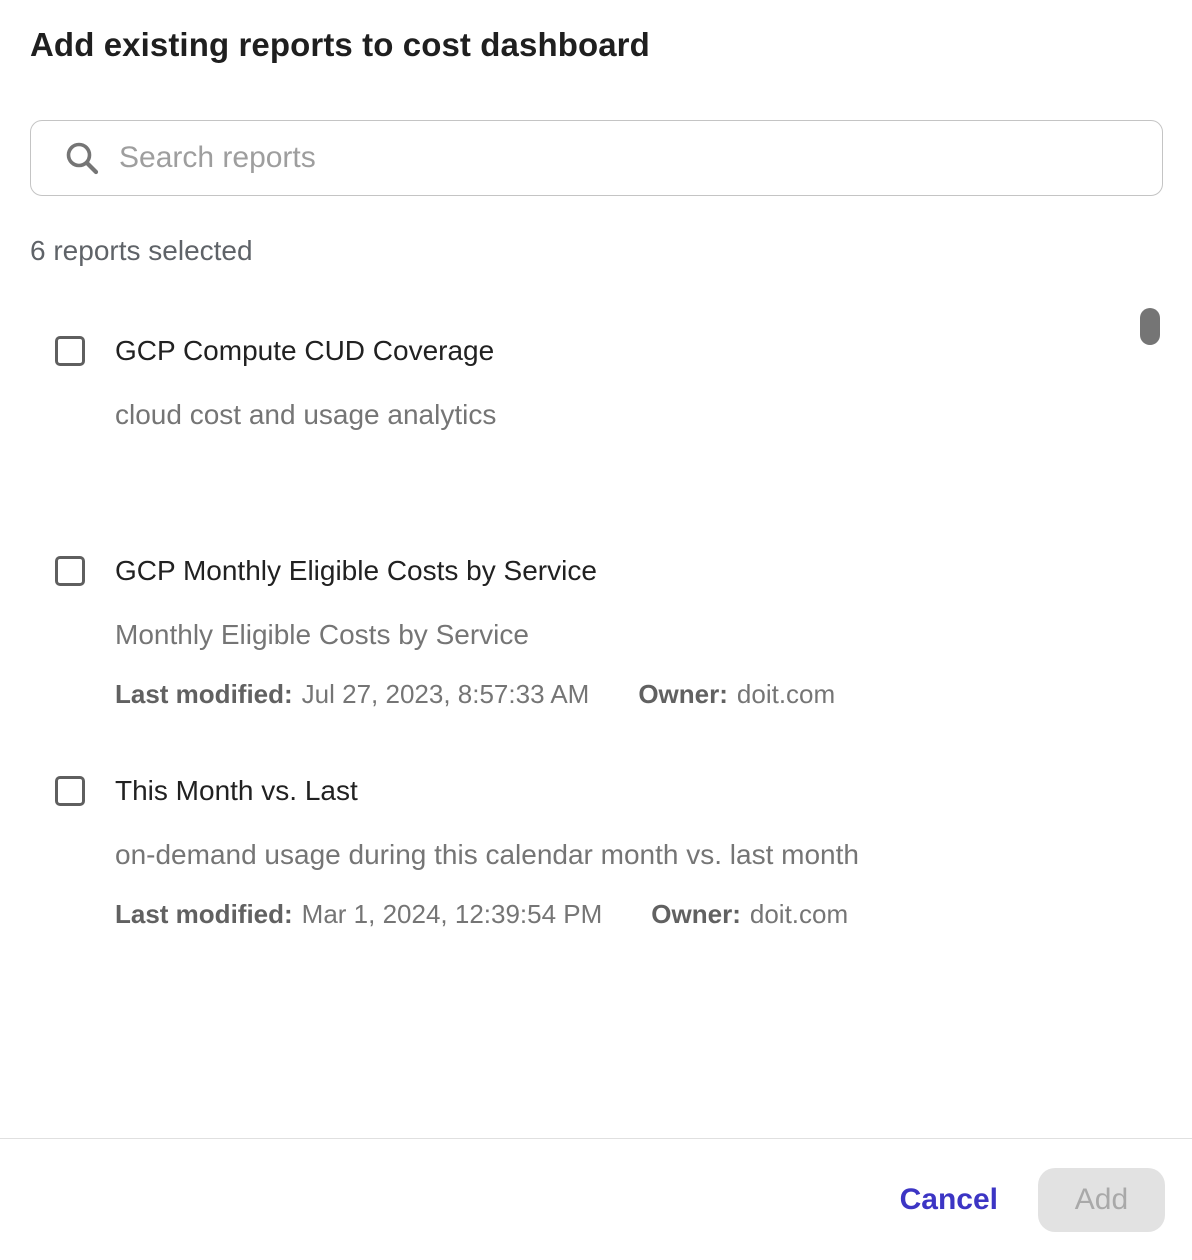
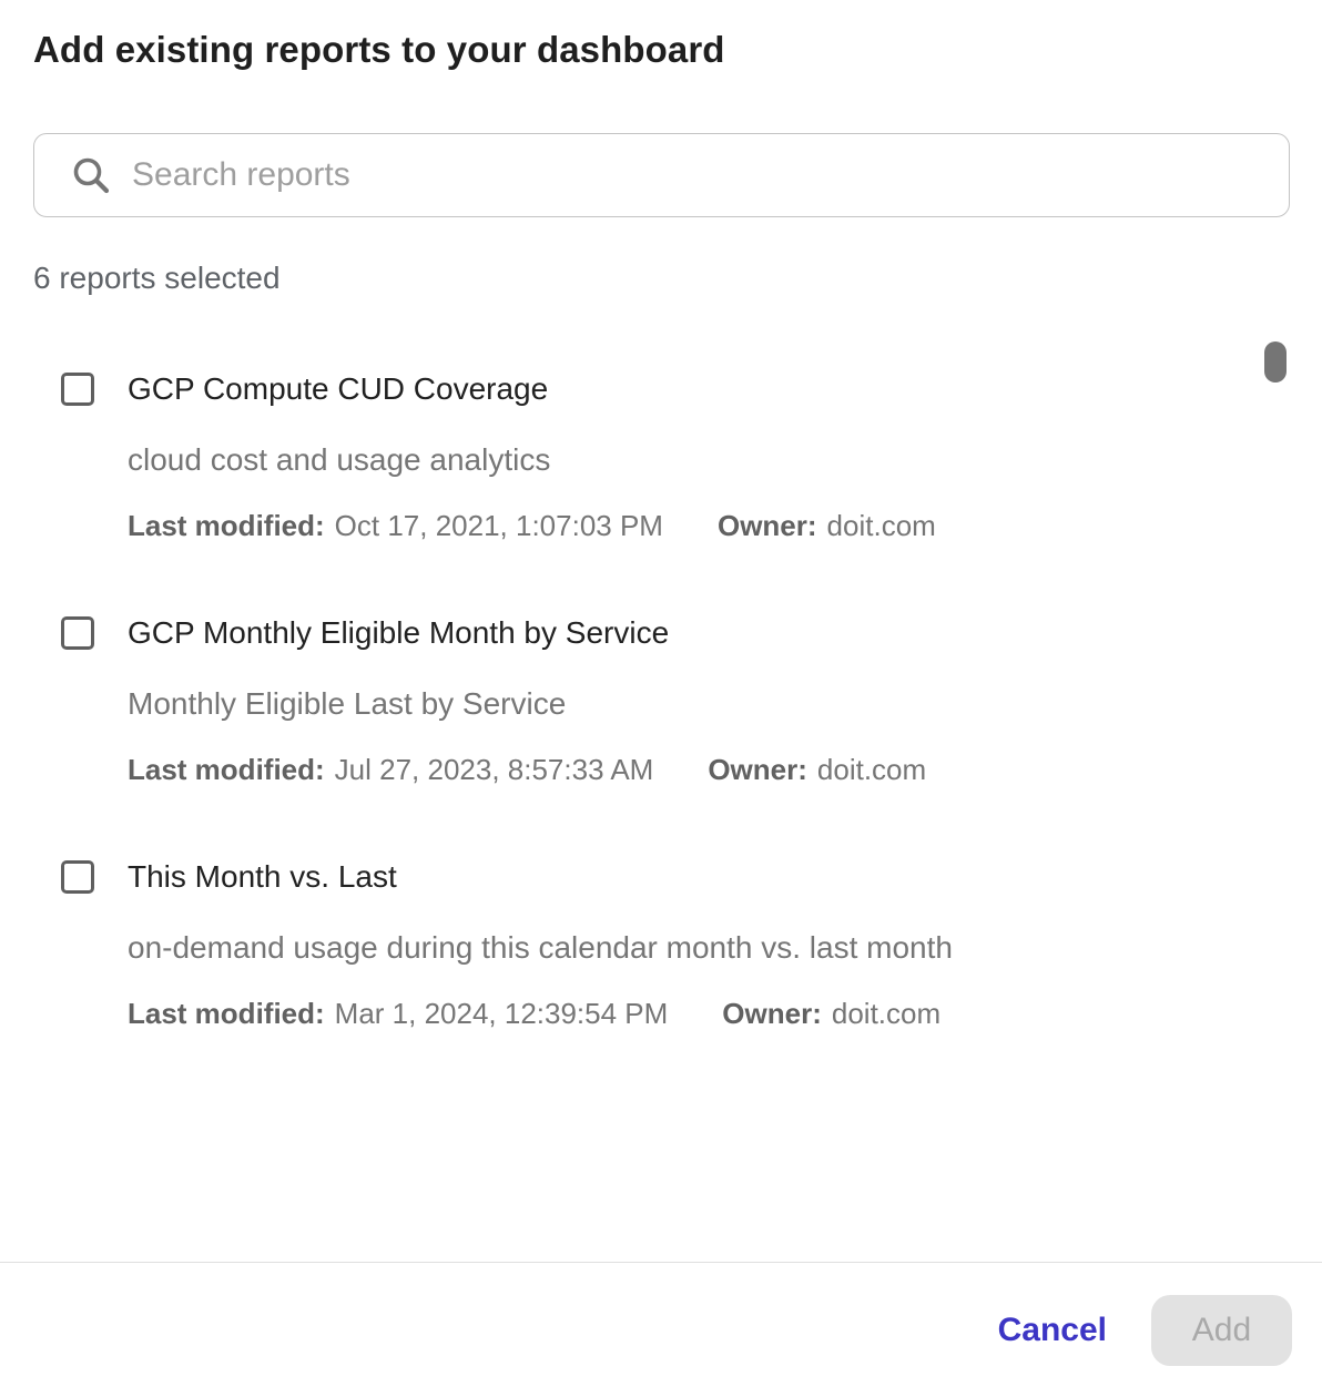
- Add existing reports to cost dashboard
+ Add existing reports to your dashboard
  Search reports
  6 reports selected
  GCP Compute CUD Coverage
  cloud cost and usage analytics
+ Last modified: Oct 17, 2021, 1:07:03 PM Owner: doit.com
- GCP Monthly Eligible Costs by Service
+ GCP Monthly Eligible Month by Service
- Monthly Eligible Costs by Service
+ Monthly Eligible Last by Service
  Last modified: Jul 27, 2023, 8:57:33 AM Owner: doit.com
  This Month vs. Last
  on-demand usage during this calendar month vs. last month
  Last modified: Mar 1, 2024, 12:39:54 PM Owner: doit.com
  Cancel
  Add
